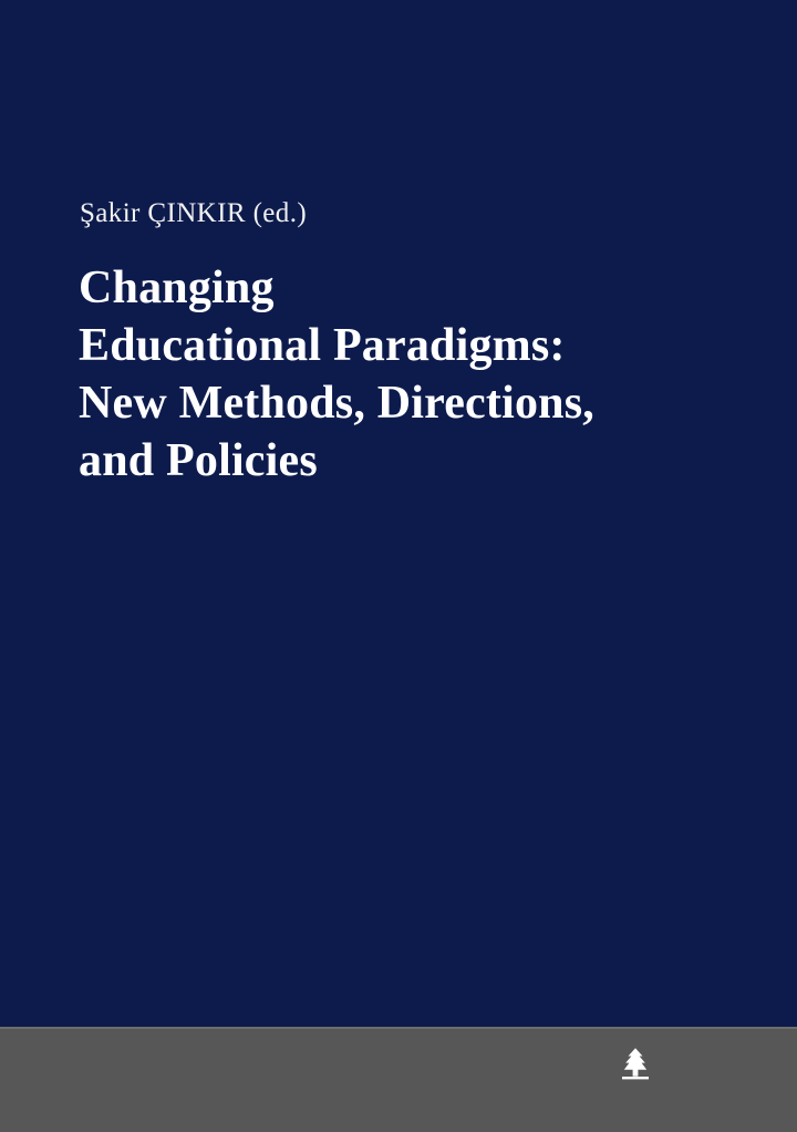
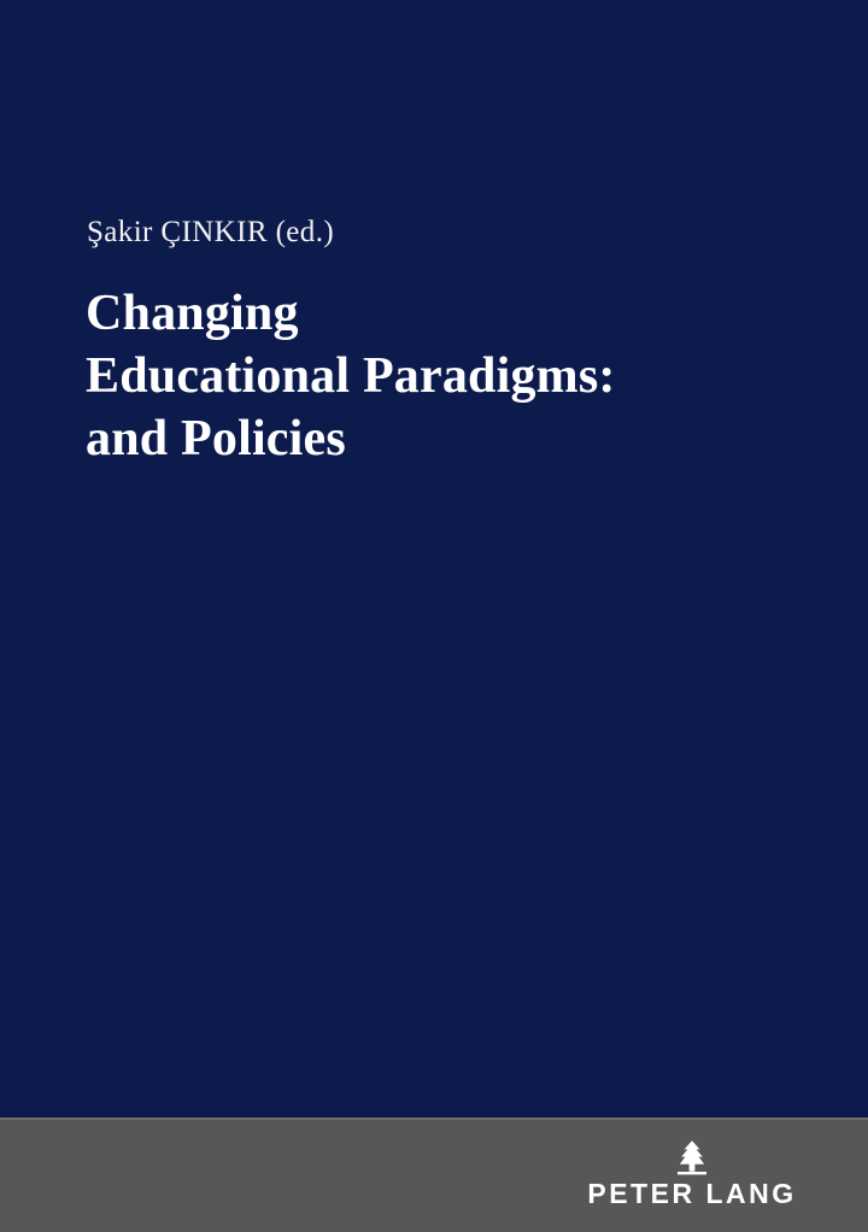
  Şakir ÇINKIR (ed.)
  Changing
  Educational Paradigms:
- New Methods, Directions,
  and Policies
+ PETER LANG
